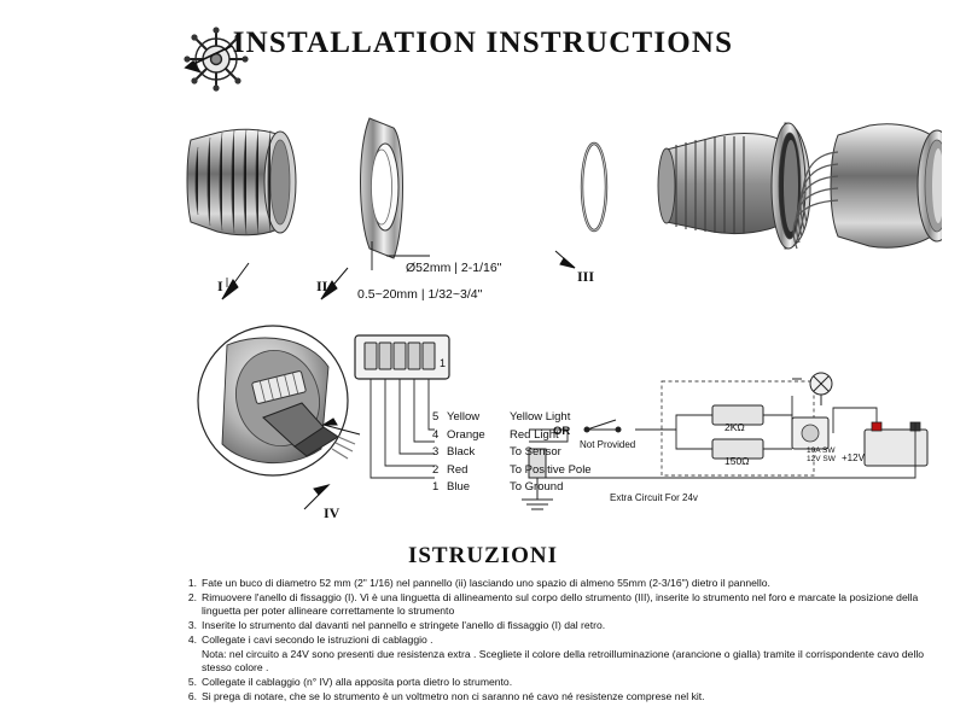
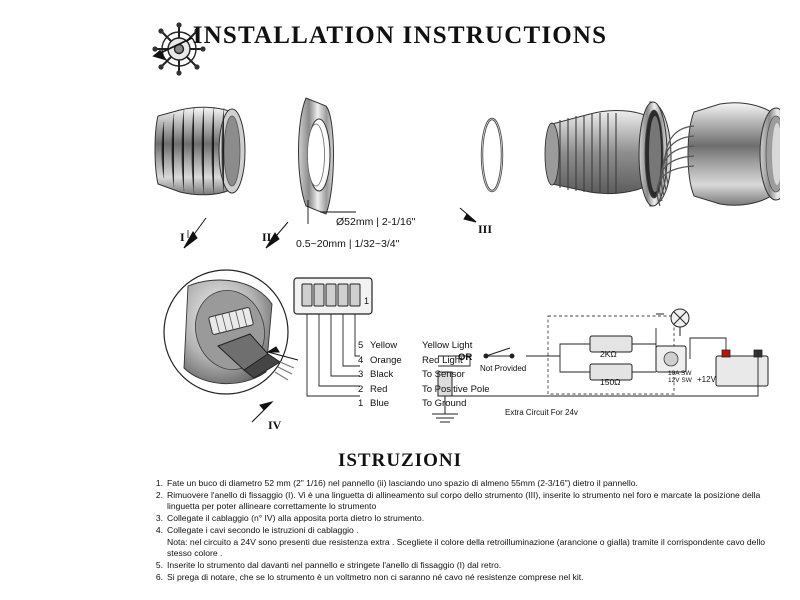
  INSTALLATION INSTRUCTIONS
  I
  II
  III
  Ø52mm | 2-1/16"
  0.5~20mm | 1/32~3/4"
  IV
  1
  5
  Yellow
  Yellow Light
  4
  Orange
  Red Light
  3
  Black
  To Sensor
  2
  Red
  To Positive Pole
  1
  Blue
  To Ground
  OR
  Not Provided
  2KΩ
  150Ω
  +12V
  Extra Circuit For 24v
  ISTRUZIONI
  1.
  Fate un buco di diametro 52 mm (2" 1/16) nel pannello (ii) lasciando uno spazio di almeno 55mm (2-3/16") dietro il pannello.
  2.
  Rimuovere l'anello di fissaggio (I). Vi è una linguetta di allineamento sul corpo dello strumento (III), inserite lo strumento nel foro e marcate la posizione della linguetta per poter allineare correttamente lo strumento
  3.
- Inserite lo strumento dal davanti nel pannello e stringete l'anello di fissaggio (I) dal retro.
+ Collegate il cablaggio (n° IV) alla apposita porta dietro lo strumento.
  4.
  Collegate i cavi secondo le istruzioni di cablaggio .
  Nota: nel circuito a 24V sono presenti due resistenza extra . Scegliete il colore della retroilluminazione (arancione o gialla) tramite il corrispondente cavo dello stesso colore .
  5.
- Collegate il cablaggio (n° IV) alla apposita porta dietro lo strumento.
+ Inserite lo strumento dal davanti nel pannello e stringete l'anello di fissaggio (I) dal retro.
  6.
  Si prega di notare, che se lo strumento è un voltmetro non ci saranno né cavo né resistenze comprese nel kit.
